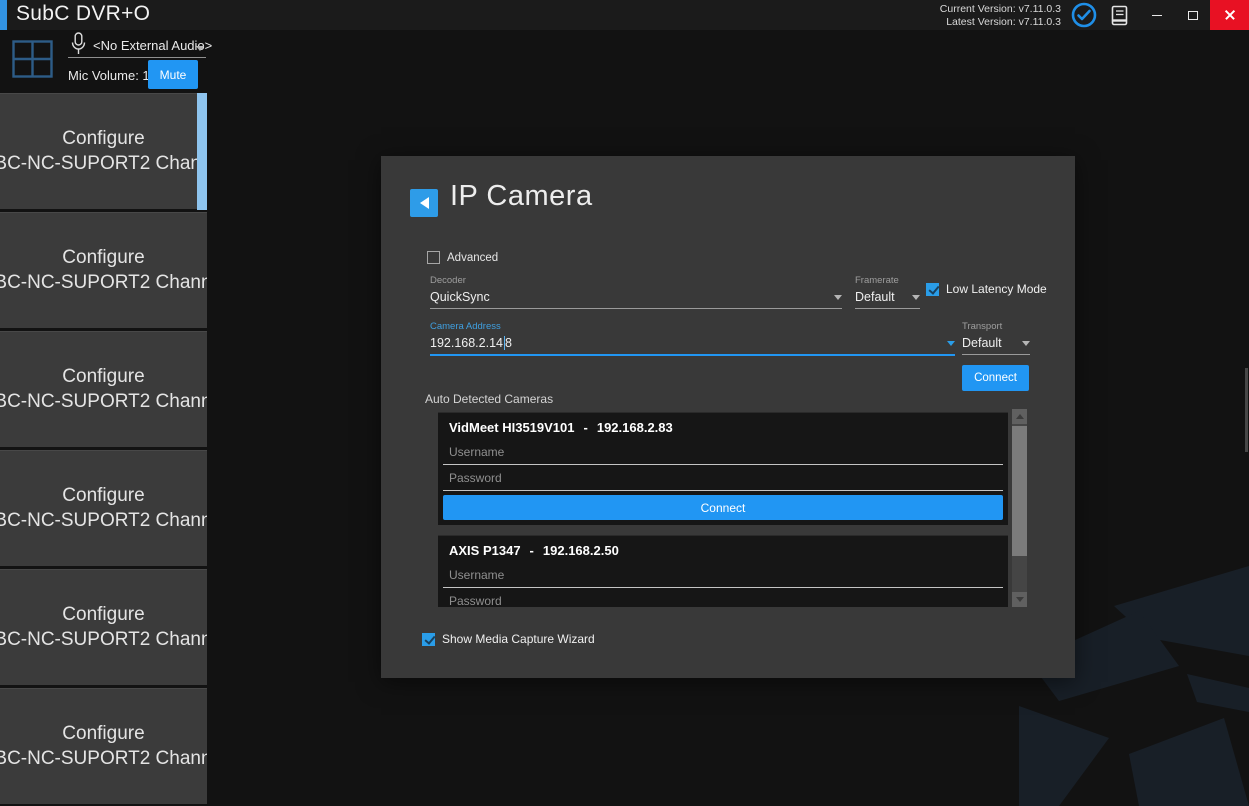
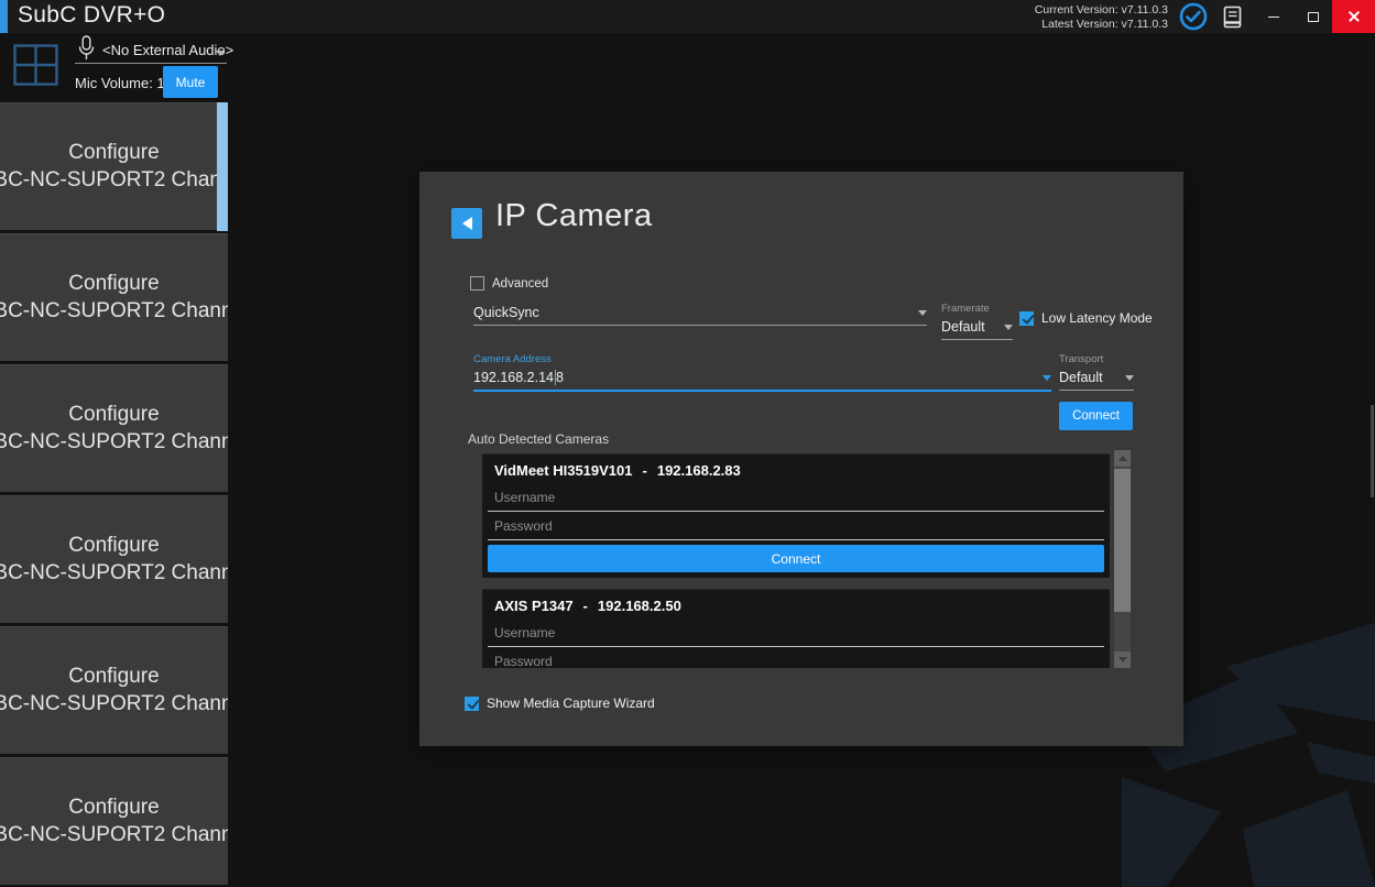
  SubC DVR+O
  Current Version: v7.11.0.3
  Latest Version: v7.11.0.3
  <No External Audio>
  Mic Volume: 1
  Mute
  Configure
  BC-NC-SUPORT2 Chan
  Configure
  BC-NC-SUPORT2 Chann
  Configure
  BC-NC-SUPORT2 Chann
  Configure
  BC-NC-SUPORT2 Chann
  Configure
  BC-NC-SUPORT2 Chann
  Configure
  BC-NC-SUPORT2 Chann
  IP Camera
  Advanced
- Decoder
  QuickSync
  Framerate
  Default
  Low Latency Mode
  Camera Address
  192.168.2.14 8
  Transport
  Default
  Connect
  Auto Detected Cameras
  VidMeet HI3519V101
  -
  192.168.2.83
  Username
  Password
  Connect
  AXIS P1347
  -
  192.168.2.50
  Username
  Password
  Show Media Capture Wizard
